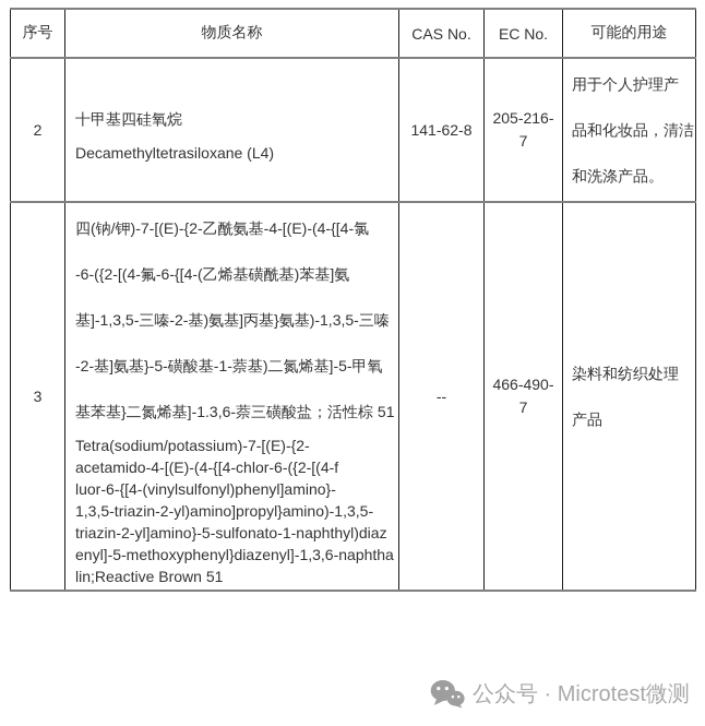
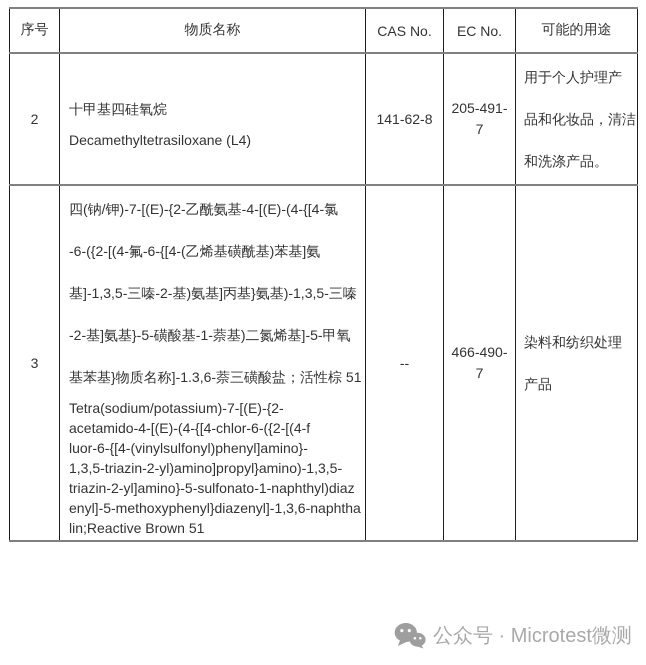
  序号	物质名称	CAS No.	EC No.	可能的用途
- 2	十甲基四硅氧烷 Decamethyltetrasiloxane (L4)	141-62-8	205-216- 7	用于个人护理产 品和化妆品，清洁 和洗涤产品。
+ 2	十甲基四硅氧烷 Decamethyltetrasiloxane (L4)	141-62-8	205-491- 7	用于个人护理产 品和化妆品，清洁 和洗涤产品。
- 3	四(钠/钾)-7-[(E)-{2-乙酰氨基-4-[(E)-(4-{[4-氯 -6-({2-[(4-氟-6-{[4-(乙烯基磺酰基)苯基]氨 基]-1,3,5-三嗪-2-基)氨基]丙基}氨基)-1,3,5-三嗪 -2-基]氨基}-5-磺酸基-1-萘基)二氮烯基]-5-甲氧 基苯基}二氮烯基]-1.3,6-萘三磺酸盐；活性棕 51 Tetra(sodium/potassium)-7-[(E)-{2- acetamido-4-[(E)-(4-{[4-chlor-6-({2-[(4-f luor-6-{[4-(vinylsulfonyl)phenyl]amino}- 1,3,5-triazin-2-yl)amino]propyl}amino)-1,3,5- triazin-2-yl]amino}-5-sulfonato-1-naphthyl)diaz enyl]-5-methoxyphenyl}diazenyl]-1,3,6-naphtha lin;Reactive Brown 51	--	466-490- 7	染料和纺织处理 产品
+ 3	四(钠/钾)-7-[(E)-{2-乙酰氨基-4-[(E)-(4-{[4-氯 -6-({2-[(4-氟-6-{[4-(乙烯基磺酰基)苯基]氨 基]-1,3,5-三嗪-2-基)氨基]丙基}氨基)-1,3,5-三嗪 -2-基]氨基}-5-磺酸基-1-萘基)二氮烯基]-5-甲氧 基苯基}物质名称]-1.3,6-萘三磺酸盐；活性棕 51 Tetra(sodium/potassium)-7-[(E)-{2- acetamido-4-[(E)-(4-{[4-chlor-6-({2-[(4-f luor-6-{[4-(vinylsulfonyl)phenyl]amino}- 1,3,5-triazin-2-yl)amino]propyl}amino)-1,3,5- triazin-2-yl]amino}-5-sulfonato-1-naphthyl)diaz enyl]-5-methoxyphenyl}diazenyl]-1,3,6-naphtha lin;Reactive Brown 51	--	466-490- 7	染料和纺织处理 产品
  公众号 · Microtest微测
